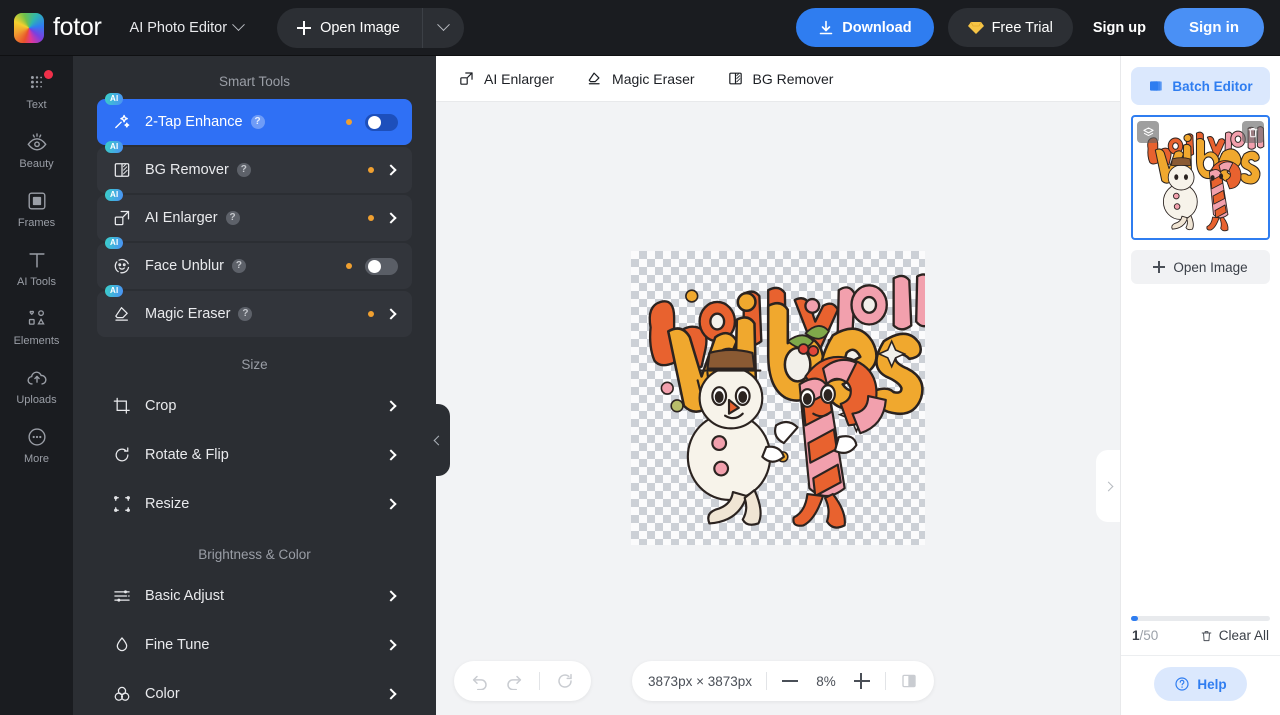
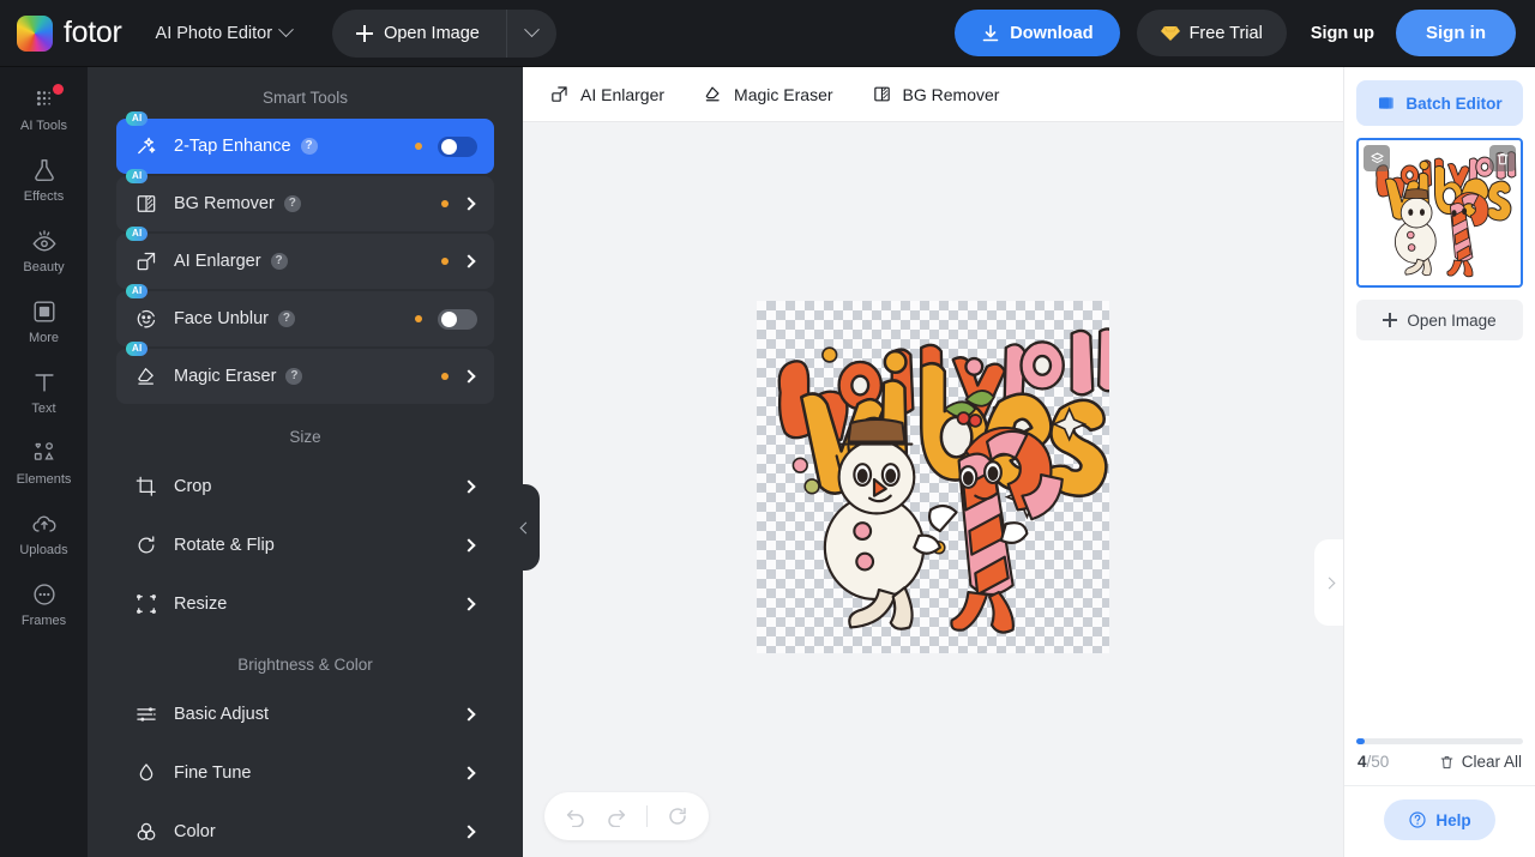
  fotor
  AI Photo Editor
  Open Image
  Download
  Free Trial
  Sign up
  Sign in
- Text
+ AI Tools
+ Effects
  Beauty
- Frames
+ More
- AI Tools
+ Text
  Elements
  Uploads
- More
+ Frames
  Smart Tools
  AI
  2-Tap Enhance
  ?
  AI
  BG Remover
  ?
  AI
  AI Enlarger
  ?
  AI
  Face Unblur
  ?
  AI
  Magic Eraser
  ?
  Size
  Crop
  Rotate & Flip
  Resize
  Brightness & Color
  Basic Adjust
  Fine Tune
  Color
  AI Enlarger
  Magic Eraser
  BG Remover
- 3873px × 3873px
- 8%
  Batch Editor
  Open Image
- 1
+ 4
  /50
  Clear All
  Help
